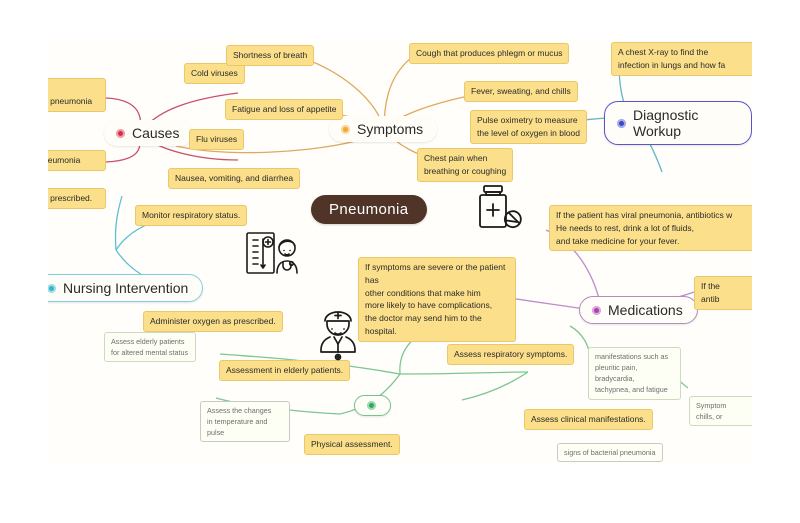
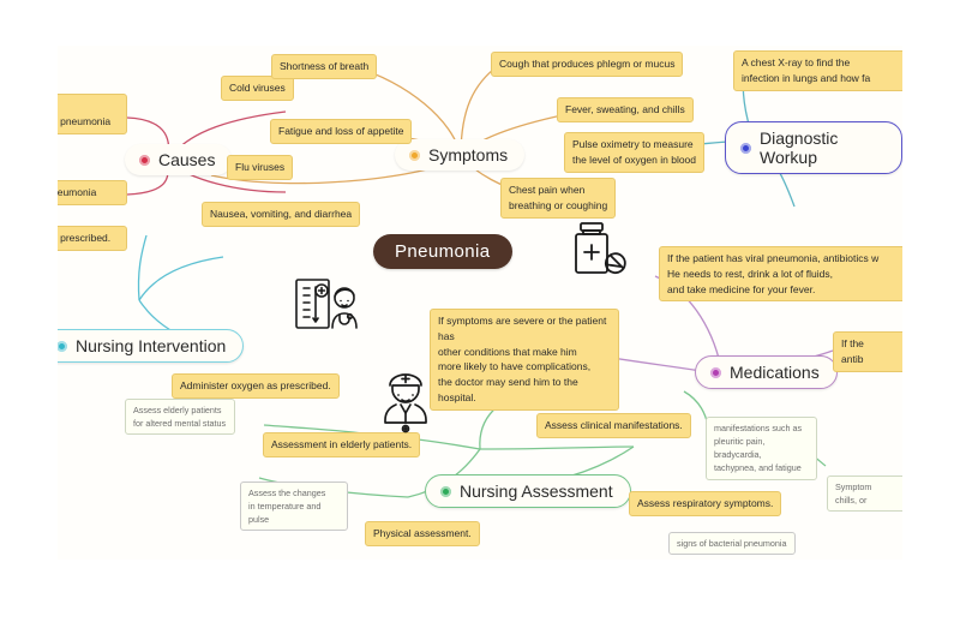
  Pneumonia
  Causes
  Symptoms
  Diagnostic Workup
  Medications
  Nursing Intervention
+ Nursing Assessment
  pneumonia
  Cold viruses
  Flu viruses
  eumonia
  Shortness of breath
  Cough that produces phlegm or mucus
  Fatigue and loss of appetite
  Fever, sweating, and chills
  Nausea, vomiting, and diarrhea
  Chest pain when
  breathing or coughing
  A chest X-ray to find the
  infection in lungs and how fa
  Pulse oximetry to measure
  the level of oxygen in blood
  If the patient has viral pneumonia, antibiotics w
  He needs to rest, drink a lot of fluids,
  and take medicine for your fever.
  If symptoms are severe or the patient has
  other conditions that make him
  more likely to have complications,
  the doctor may send him to the hospital.
  If the
  antib
  prescribed.
- Monitor respiratory status.
  Administer oxygen as prescribed.
- Assess respiratory symptoms.
+ Assess clinical manifestations.
  Assessment in elderly patients.
- Assess clinical manifestations.
+ Assess respiratory symptoms.
  Physical assessment.
  Assess elderly patients
  for altered mental status
  Assess the changes
  in temperature and pulse
  manifestations such as
  pleuritic pain, bradycardia,
  tachypnea, and fatigue
  signs of bacterial pneumonia
  Symptom
  chills, or
